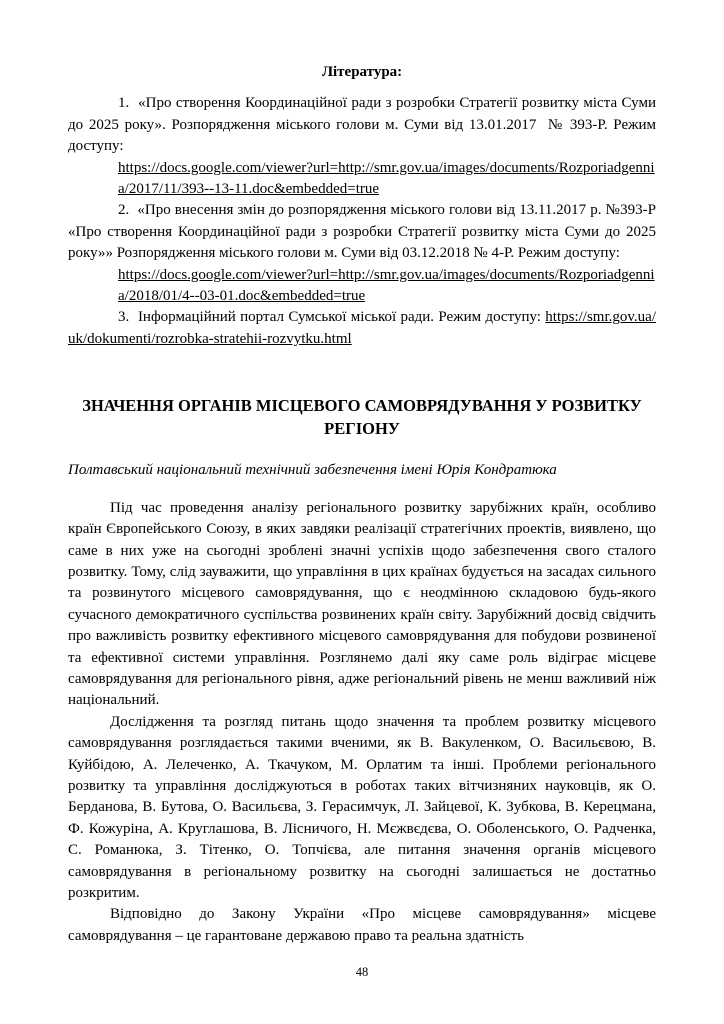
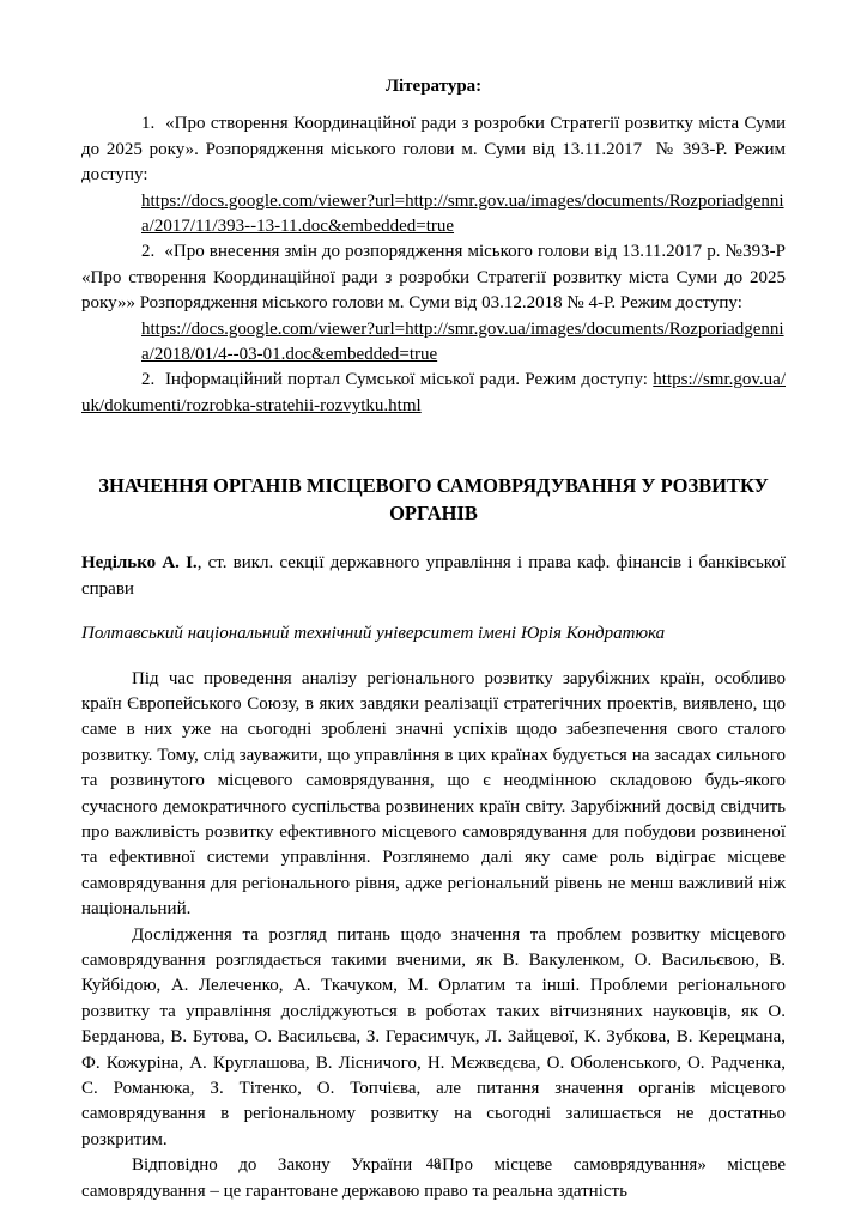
  Література:
- 1. «Про створення Координаційної ради з розробки Стратегії розвитку міста Суми до 2025 року». Розпорядження міського голови м. Суми від 13.01.2017 № 393-Р. Режим доступу:
+ 1. «Про створення Координаційної ради з розробки Стратегії розвитку міста Суми до 2025 року». Розпорядження міського голови м. Суми від 13.11.2017 № 393-Р. Режим доступу:
  https://docs.google.com/viewer?url=http://smr.gov.ua/images/documents/Rozporiadgennia/2017/11/393--13-11.doc&embedded=true
  2. «Про внесення змін до розпорядження міського голови від 13.11.2017 р. №393-Р «Про створення Координаційної ради з розробки Стратегії розвитку міста Суми до 2025 року»» Розпорядження міського голови м. Суми від 03.12.2018 № 4-Р. Режим доступу:
  https://docs.google.com/viewer?url=http://smr.gov.ua/images/documents/Rozporiadgennia/2018/01/4--03-01.doc&embedded=true
- 3. Інформаційний портал Сумської міської ради. Режим доступу: https://smr.gov.ua/uk/dokumenti/rozrobka-stratehii-rozvytku.html
+ 2. Інформаційний портал Сумської міської ради. Режим доступу: https://smr.gov.ua/uk/dokumenti/rozrobka-stratehii-rozvytku.html
- ЗНАЧЕННЯ ОРГАНІВ МІСЦЕВОГО САМОВРЯДУВАННЯ У РОЗВИТКУ РЕГІОНУ
+ ЗНАЧЕННЯ ОРГАНІВ МІСЦЕВОГО САМОВРЯДУВАННЯ У РОЗВИТКУ ОРГАНІВ
+ Неділько А. І., ст. викл. секції державного управління і права каф. фінансів і банківської справи
- Полтавський національний технічний забезпечення імені Юрія Кондратюка
+ Полтавський національний технічний університет імені Юрія Кондратюка
  Під час проведення аналізу регіонального розвитку зарубіжних країн, особливо країн Європейського Союзу, в яких завдяки реалізації стратегічних проектів, виявлено, що саме в них уже на сьогодні зроблені значні успіхів щодо забезпечення свого сталого розвитку. Тому, слід зауважити, що управління в цих країнах будується на засадах сильного та розвинутого місцевого самоврядування, що є неодмінною складовою будь-якого сучасного демократичного суспільства розвинених країн світу. Зарубіжний досвід свідчить про важливість розвитку ефективного місцевого самоврядування для побудови розвиненої та ефективної системи управління. Розглянемо далі яку саме роль відіграє місцеве самоврядування для регіонального рівня, адже регіональний рівень не менш важливий ніж національний.
  Дослідження та розгляд питань щодо значення та проблем розвитку місцевого самоврядування розглядається такими вченими, як В. Вакуленком, О. Васильєвою, В. Куйбідою, А. Лелеченко, А. Ткачуком, М. Орлатим та інші. Проблеми регіонального розвитку та управління досліджуються в роботах таких вітчизняних науковців, як О. Берданова, В. Бутова, О. Васильєва, З. Герасимчук, Л. Зайцевої, К. Зубкова, В. Керецмана, Ф. Кожуріна, А. Круглашова, В. Лісничого, Н. Мєжвєдєва, О. Оболенського, О. Радченка, С. Романюка, З. Тітенко, О. Топчієва, але питання значення органів місцевого самоврядування в регіональному розвитку на сьогодні залишається не достатньо розкритим.
  Відповідно до Закону України «Про місцеве самоврядування» місцеве самоврядування – це гарантоване державою право та реальна здатність
  48
